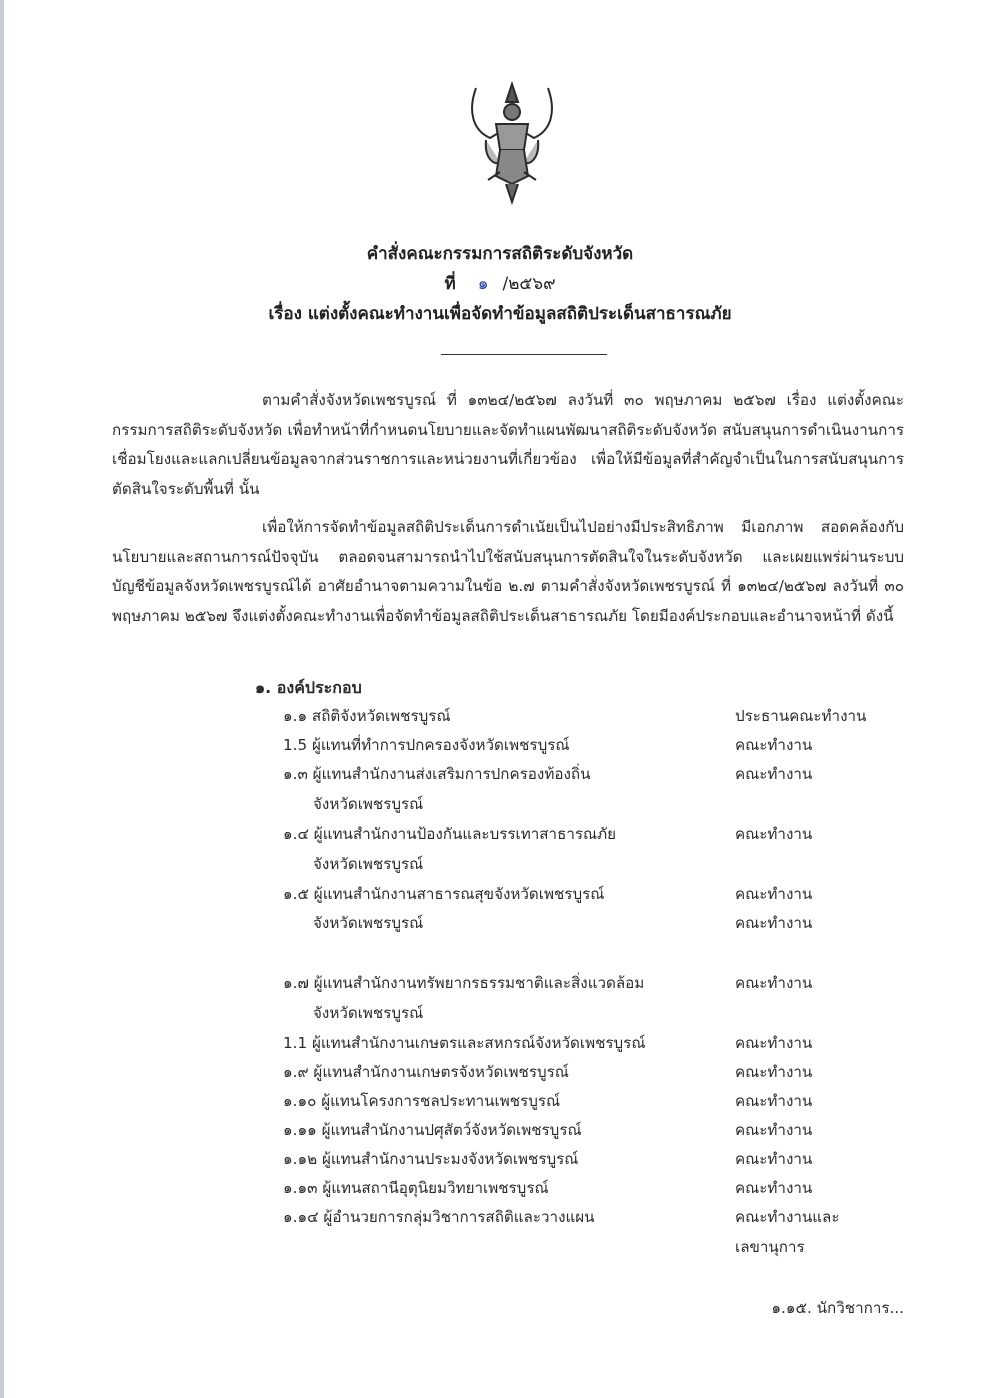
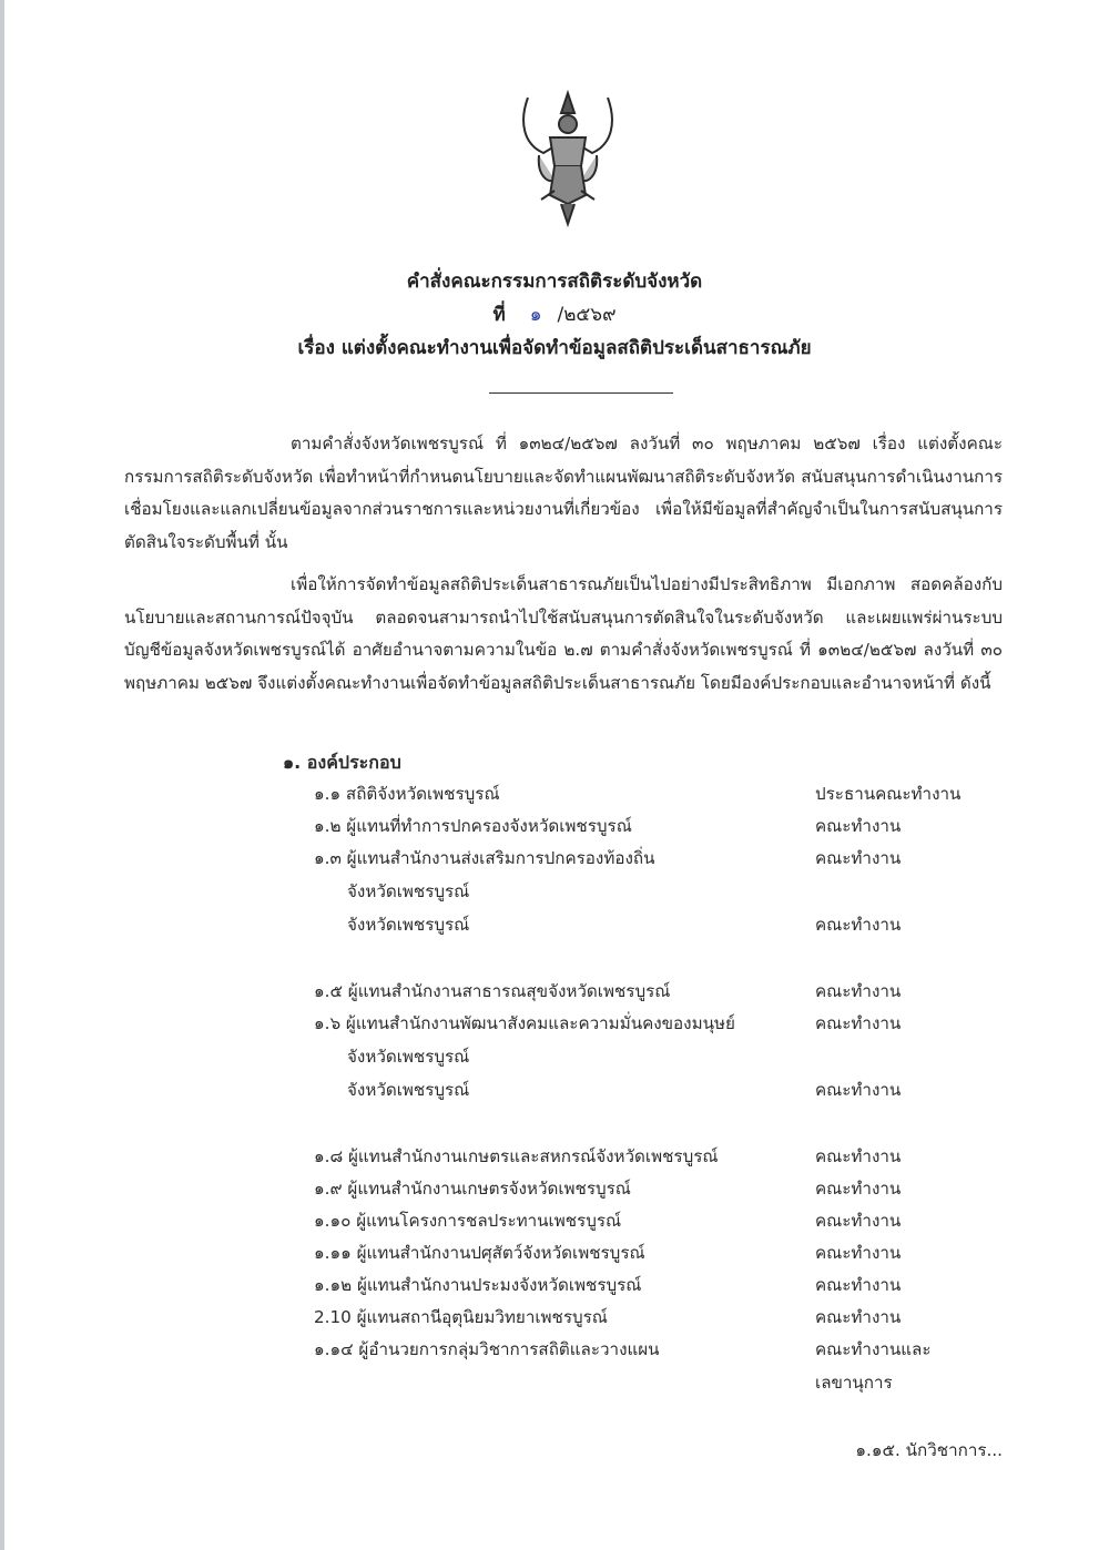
  คำสั่งคณะกรรมการสถิติระดับจังหวัด
  ที่ ๑ /๒๕๖๙
  เรื่อง แต่งตั้งคณะทำงานเพื่อจัดทำข้อมูลสถิติประเด็นสาธารณภัย
  ตามคำสั่งจังหวัดเพชรบูรณ์ ที่ ๑๓๒๔/๒๕๖๗ ลงวันที่ ๓๐ พฤษภาคม ๒๕๖๗ เรื่อง แต่งตั้งคณะกรรมการสถิติระดับจังหวัด เพื่อทำหน้าที่กำหนดนโยบายและจัดทำแผนพัฒนาสถิติระดับจังหวัด สนับสนุนการดำเนินงานการเชื่อมโยงและแลกเปลี่ยนข้อมูลจากส่วนราชการและหน่วยงานที่เกี่ยวข้อง เพื่อให้มีข้อมูลที่สำคัญจำเป็นในการสนับสนุนการตัดสินใจระดับพื้นที่ นั้น
- เพื่อให้การจัดทำข้อมูลสถิติประเด็นการดำเนัยเป็นไปอย่างมีประสิทธิภาพ มีเอกภาพ สอดคล้องกับนโยบายและสถานการณ์ปัจจุบัน ตลอดจนสามารถนำไปใช้สนับสนุนการตัดสินใจในระดับจังหวัด และเผยแพร่ผ่านระบบบัญชีข้อมูลจังหวัดเพชรบูรณ์ได้ อาศัยอำนาจตามความในข้อ ๒.๗ ตามคำสั่งจังหวัดเพชรบูรณ์ ที่ ๑๓๒๔/๒๕๖๗ ลงวันที่ ๓๐ พฤษภาคม ๒๕๖๗ จึงแต่งตั้งคณะทำงานเพื่อจัดทำข้อมูลสถิติประเด็นสาธารณภัย โดยมีองค์ประกอบและอำนาจหน้าที่ ดังนี้
+ เพื่อให้การจัดทำข้อมูลสถิติประเด็นสาธารณภัยเป็นไปอย่างมีประสิทธิภาพ มีเอกภาพ สอดคล้องกับนโยบายและสถานการณ์ปัจจุบัน ตลอดจนสามารถนำไปใช้สนับสนุนการตัดสินใจในระดับจังหวัด และเผยแพร่ผ่านระบบบัญชีข้อมูลจังหวัดเพชรบูรณ์ได้ อาศัยอำนาจตามความในข้อ ๒.๗ ตามคำสั่งจังหวัดเพชรบูรณ์ ที่ ๑๓๒๔/๒๕๖๗ ลงวันที่ ๓๐ พฤษภาคม ๒๕๖๗ จึงแต่งตั้งคณะทำงานเพื่อจัดทำข้อมูลสถิติประเด็นสาธารณภัย โดยมีองค์ประกอบและอำนาจหน้าที่ ดังนี้
  ๑. องค์ประกอบ
  ๑.๑ สถิติจังหวัดเพชรบูรณ์
  ประธานคณะทำงาน
- 1.5 ผู้แทนที่ทำการปกครองจังหวัดเพชรบูรณ์
+ ๑.๒ ผู้แทนที่ทำการปกครองจังหวัดเพชรบูรณ์
  คณะทำงาน
  ๑.๓ ผู้แทนสำนักงานส่งเสริมการปกครองท้องถิ่น
  จังหวัดเพชรบูรณ์
  คณะทำงาน
- ๑.๔ ผู้แทนสำนักงานป้องกันและบรรเทาสาธารณภัย
  จังหวัดเพชรบูรณ์
  คณะทำงาน
  ๑.๕ ผู้แทนสำนักงานสาธารณสุขจังหวัดเพชรบูรณ์
  คณะทำงาน
+ ๑.๖ ผู้แทนสำนักงานพัฒนาสังคมและความมั่นคงของมนุษย์
  จังหวัดเพชรบูรณ์
  คณะทำงาน
- ๑.๗ ผู้แทนสำนักงานทรัพยากรธรรมชาติและสิ่งแวดล้อม
  จังหวัดเพชรบูรณ์
  คณะทำงาน
- 1.1 ผู้แทนสำนักงานเกษตรและสหกรณ์จังหวัดเพชรบูรณ์
+ ๑.๘ ผู้แทนสำนักงานเกษตรและสหกรณ์จังหวัดเพชรบูรณ์
  คณะทำงาน
  ๑.๙ ผู้แทนสำนักงานเกษตรจังหวัดเพชรบูรณ์
  คณะทำงาน
  ๑.๑๐ ผู้แทนโครงการชลประทานเพชรบูรณ์
  คณะทำงาน
  ๑.๑๑ ผู้แทนสำนักงานปศุสัตว์จังหวัดเพชรบูรณ์
  คณะทำงาน
  ๑.๑๒ ผู้แทนสำนักงานประมงจังหวัดเพชรบูรณ์
  คณะทำงาน
- ๑.๑๓ ผู้แทนสถานีอุตุนิยมวิทยาเพชรบูรณ์
+ 2.10 ผู้แทนสถานีอุตุนิยมวิทยาเพชรบูรณ์
  คณะทำงาน
  ๑.๑๔ ผู้อำนวยการกลุ่มวิชาการสถิติและวางแผน
  คณะทำงานและ
  เลขานุการ
  ๑.๑๕. นักวิชาการ...
